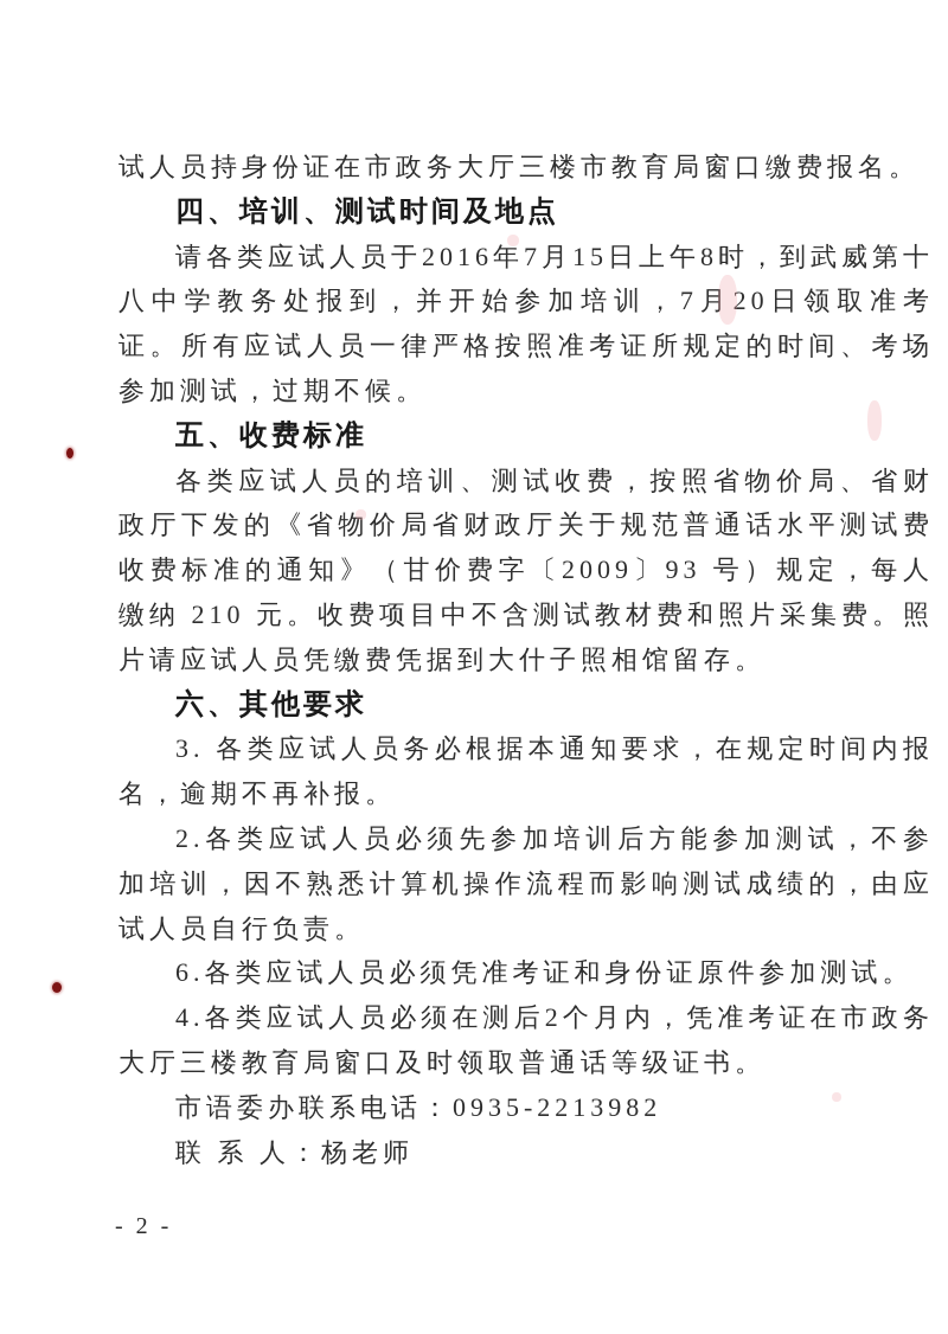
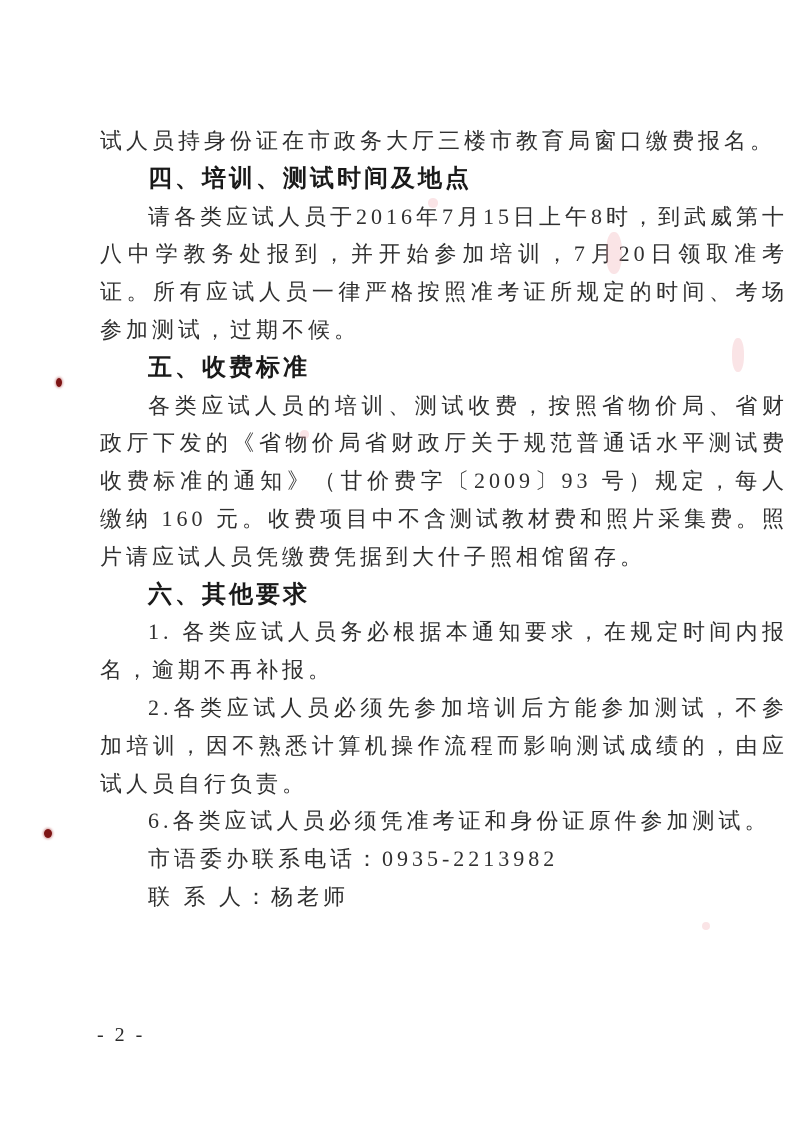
  试人员持身份证在市政务大厅三楼市教育局窗口缴费报名。
  四、培训、测试时间及地点
  请各类应试人员于2016年7月15日上午8时，到武威第十八中学教务处报到，并开始参加培训，7月20日领取准考证。所有应试人员一律严格按照准考证所规定的时间、考场参加测试，过期不候。
  五、收费标准
- 各类应试人员的培训、测试收费，按照省物价局、省财政厅下发的《省物价局省财政厅关于规范普通话水平测试费收费标准的通知》（甘价费字〔2009〕93 号）规定，每人缴纳 210 元。收费项目中不含测试教材费和照片采集费。照片请应试人员凭缴费凭据到大什子照相馆留存。
+ 各类应试人员的培训、测试收费，按照省物价局、省财政厅下发的《省物价局省财政厅关于规范普通话水平测试费收费标准的通知》（甘价费字〔2009〕93 号）规定，每人缴纳 160 元。收费项目中不含测试教材费和照片采集费。照片请应试人员凭缴费凭据到大什子照相馆留存。
  六、其他要求
- 3. 各类应试人员务必根据本通知要求，在规定时间内报名，逾期不再补报。
+ 1. 各类应试人员务必根据本通知要求，在规定时间内报名，逾期不再补报。
  2.各类应试人员必须先参加培训后方能参加测试，不参加培训，因不熟悉计算机操作流程而影响测试成绩的，由应试人员自行负责。
  6.各类应试人员必须凭准考证和身份证原件参加测试。
- 4.各类应试人员必须在测后2个月内，凭准考证在市政务大厅三楼教育局窗口及时领取普通话等级证书。
  市语委办联系电话：0935-2213982
  联 系 人：杨老师
  - 2 -
